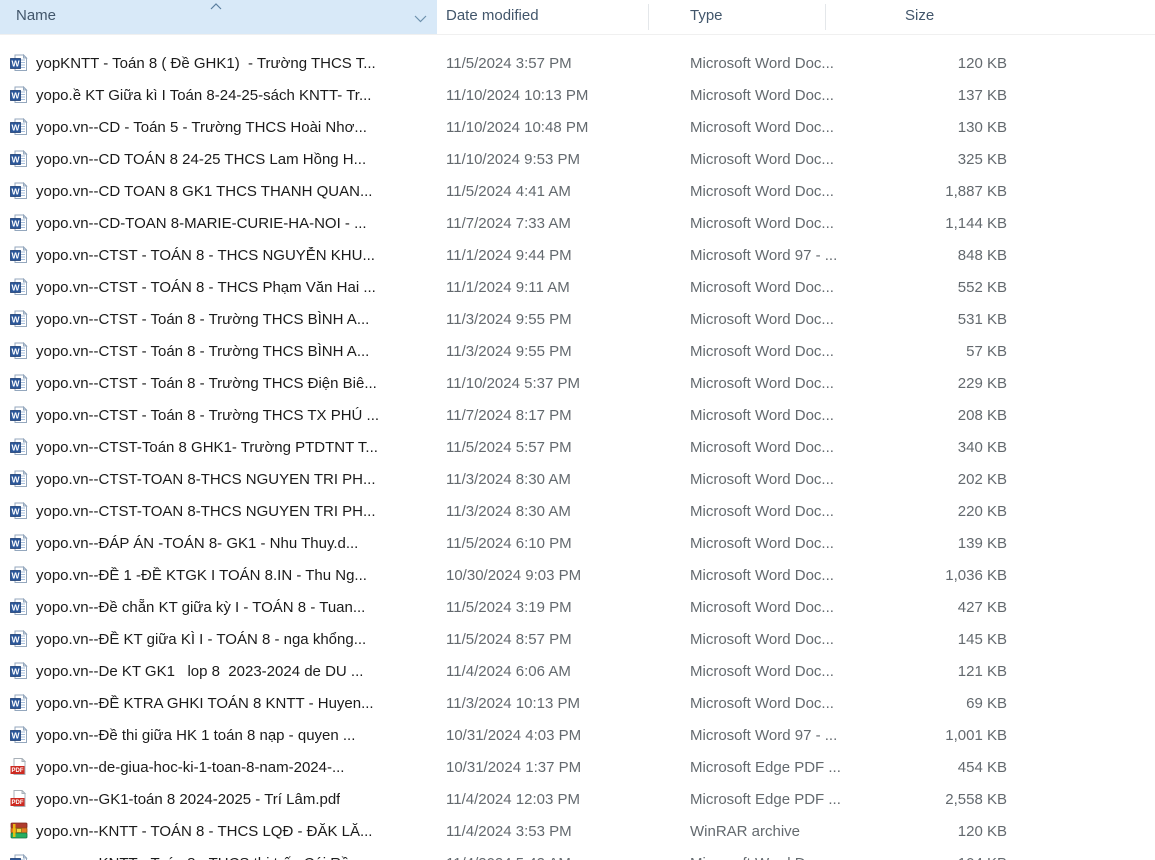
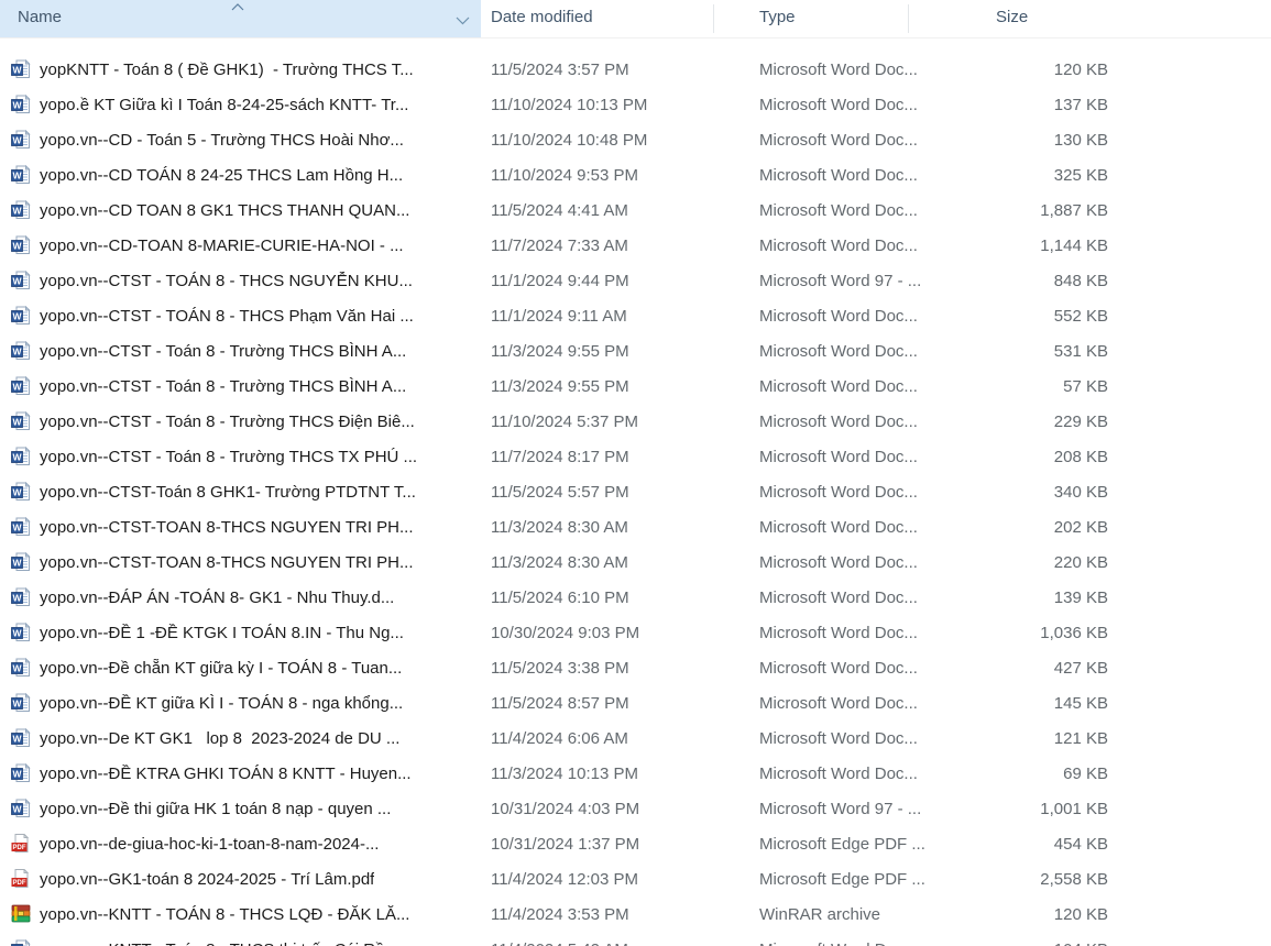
  Name
  Date modified
  Type
  Size
  W
  yopKNTT - Toán 8 ( Đề GHK1) - Trường THCS T...
  11/5/2024 3:57 PM
  Microsoft Word Doc...
  120 KB
  W
  yopo.ề KT Giữa kì I Toán 8-24-25-sách KNTT- Tr...
  11/10/2024 10:13 PM
  Microsoft Word Doc...
  137 KB
  W
  yopo.vn--CD - Toán 5 - Trường THCS Hoài Nhơ...
  11/10/2024 10:48 PM
  Microsoft Word Doc...
  130 KB
  W
  yopo.vn--CD TOÁN 8 24-25 THCS Lam Hồng H...
  11/10/2024 9:53 PM
  Microsoft Word Doc...
  325 KB
  W
  yopo.vn--CD TOAN 8 GK1 THCS THANH QUAN...
  11/5/2024 4:41 AM
  Microsoft Word Doc...
  1,887 KB
  W
  yopo.vn--CD-TOAN 8-MARIE-CURIE-HA-NOI - ...
  11/7/2024 7:33 AM
  Microsoft Word Doc...
  1,144 KB
  W
  yopo.vn--CTST - TOÁN 8 - THCS NGUYỄN KHU...
  11/1/2024 9:44 PM
  Microsoft Word 97 - ...
  848 KB
  W
  yopo.vn--CTST - TOÁN 8 - THCS Phạm Văn Hai ...
  11/1/2024 9:11 AM
  Microsoft Word Doc...
  552 KB
  W
  yopo.vn--CTST - Toán 8 - Trường THCS BÌNH A...
  11/3/2024 9:55 PM
  Microsoft Word Doc...
  531 KB
  W
  yopo.vn--CTST - Toán 8 - Trường THCS BÌNH A...
  11/3/2024 9:55 PM
  Microsoft Word Doc...
  57 KB
  W
  yopo.vn--CTST - Toán 8 - Trường THCS Điện Biê...
  11/10/2024 5:37 PM
  Microsoft Word Doc...
  229 KB
  W
  yopo.vn--CTST - Toán 8 - Trường THCS TX PHÚ ...
  11/7/2024 8:17 PM
  Microsoft Word Doc...
  208 KB
  W
  yopo.vn--CTST-Toán 8 GHK1- Trường PTDTNT T...
  11/5/2024 5:57 PM
  Microsoft Word Doc...
  340 KB
  W
  yopo.vn--CTST-TOAN 8-THCS NGUYEN TRI PH...
  11/3/2024 8:30 AM
  Microsoft Word Doc...
  202 KB
  W
  yopo.vn--CTST-TOAN 8-THCS NGUYEN TRI PH...
  11/3/2024 8:30 AM
  Microsoft Word Doc...
  220 KB
  W
  yopo.vn--ĐÁP ÁN -TOÁN 8- GK1 - Nhu Thuy.d...
  11/5/2024 6:10 PM
  Microsoft Word Doc...
  139 KB
  W
  yopo.vn--ĐỀ 1 -ĐỀ KTGK I TOÁN 8.IN - Thu Ng...
  10/30/2024 9:03 PM
  Microsoft Word Doc...
  1,036 KB
  W
  yopo.vn--Đề chẵn KT giữa kỳ I - TOÁN 8 - Tuan...
- 11/5/2024 3:19 PM
+ 11/5/2024 3:38 PM
  Microsoft Word Doc...
  427 KB
  W
  yopo.vn--ĐỀ KT giữa KÌ I - TOÁN 8 - nga khổng...
  11/5/2024 8:57 PM
  Microsoft Word Doc...
  145 KB
  W
  yopo.vn--De KT GK1 lop 8 2023-2024 de DU ...
  11/4/2024 6:06 AM
  Microsoft Word Doc...
  121 KB
  W
  yopo.vn--ĐỀ KTRA GHKI TOÁN 8 KNTT - Huyen...
  11/3/2024 10:13 PM
  Microsoft Word Doc...
  69 KB
  W
  yopo.vn--Đề thi giữa HK 1 toán 8 nạp - quyen ...
  10/31/2024 4:03 PM
  Microsoft Word 97 - ...
  1,001 KB
  yopo.vn--de-giua-hoc-ki-1-toan-8-nam-2024-...
  10/31/2024 1:37 PM
  Microsoft Edge PDF ...
  454 KB
  yopo.vn--GK1-toán 8 2024-2025 - Trí Lâm.pdf
  11/4/2024 12:03 PM
  Microsoft Edge PDF ...
  2,558 KB
  yopo.vn--KNTT - TOÁN 8 - THCS LQĐ - ĐĂK LĂ...
  11/4/2024 3:53 PM
  WinRAR archive
  120 KB
